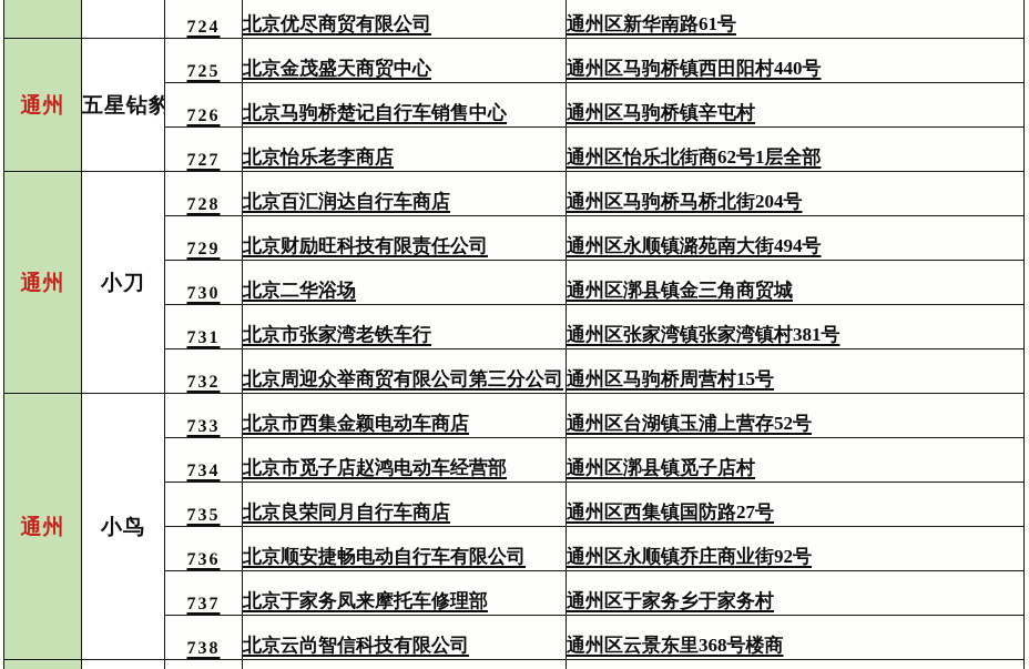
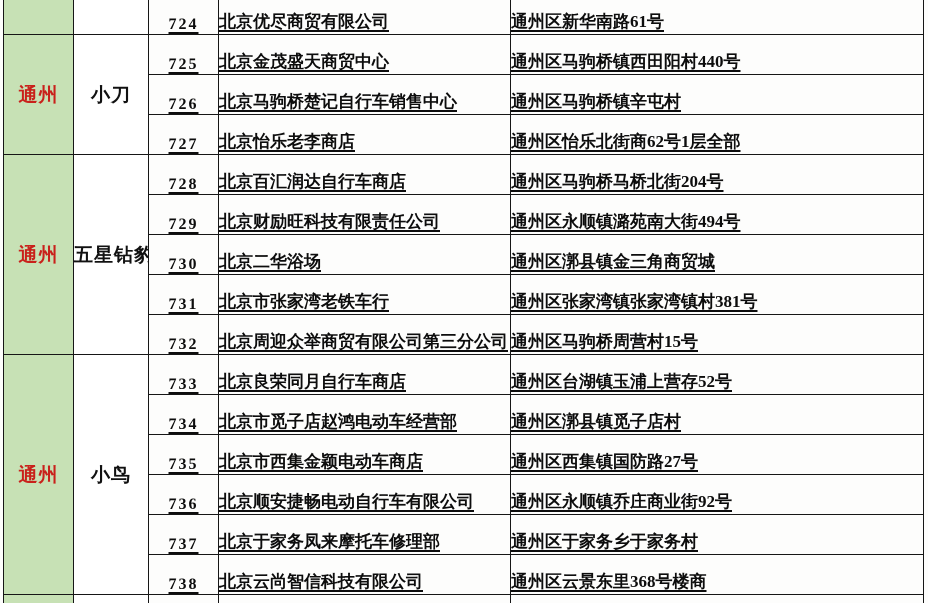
  		724	北京优尽商贸有限公司	通州区新华南路61号
- 通州	五星钻豹	725	北京金茂盛天商贸中心	通州区马驹桥镇西田阳村440号
+ 通州	小刀	725	北京金茂盛天商贸中心	通州区马驹桥镇西田阳村440号
  726	北京马驹桥楚记自行车销售中心	通州区马驹桥镇辛屯村
  727	北京怡乐老李商店	通州区怡乐北街商62号1层全部
- 通州	小刀	728	北京百汇润达自行车商店	通州区马驹桥马桥北街204号
+ 通州	五星钻豹	728	北京百汇润达自行车商店	通州区马驹桥马桥北街204号
  729	北京财励旺科技有限责任公司	通州区永顺镇潞苑南大街494号
  730	北京二华浴场	通州区漷县镇金三角商贸城
  731	北京市张家湾老铁车行	通州区张家湾镇张家湾镇村381号
  732	北京周迎众举商贸有限公司第三分公司	通州区马驹桥周营村15号
- 通州	小鸟	733	北京市西集金颖电动车商店	通州区台湖镇玉浦上营存52号
+ 通州	小鸟	733	北京良荣同月自行车商店	通州区台湖镇玉浦上营存52号
  734	北京市觅子店赵鸿电动车经营部	通州区漷县镇觅子店村
- 735	北京良荣同月自行车商店	通州区西集镇国防路27号
+ 735	北京市西集金颖电动车商店	通州区西集镇国防路27号
  736	北京顺安捷畅电动自行车有限公司	通州区永顺镇乔庄商业街92号
  737	北京于家务凤来摩托车修理部	通州区于家务乡于家务村
  738	北京云尚智信科技有限公司	通州区云景东里368号楼商
